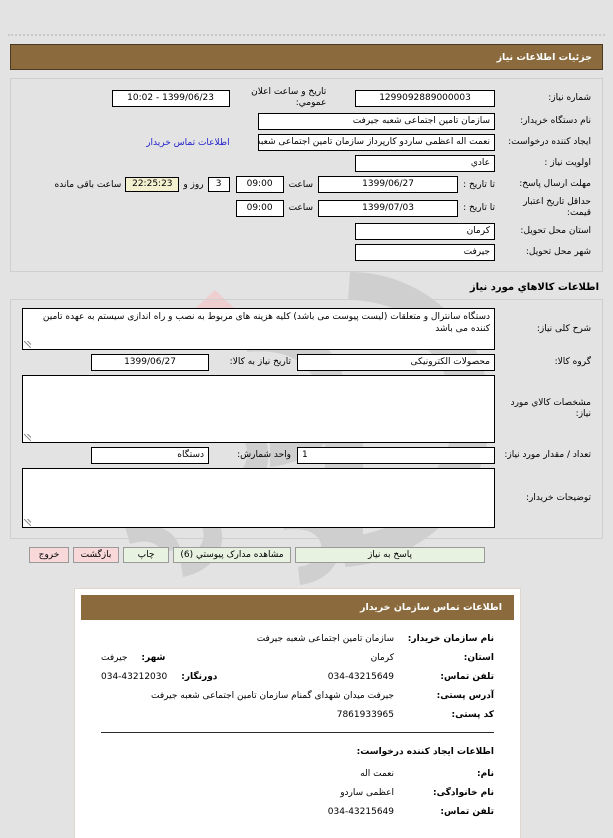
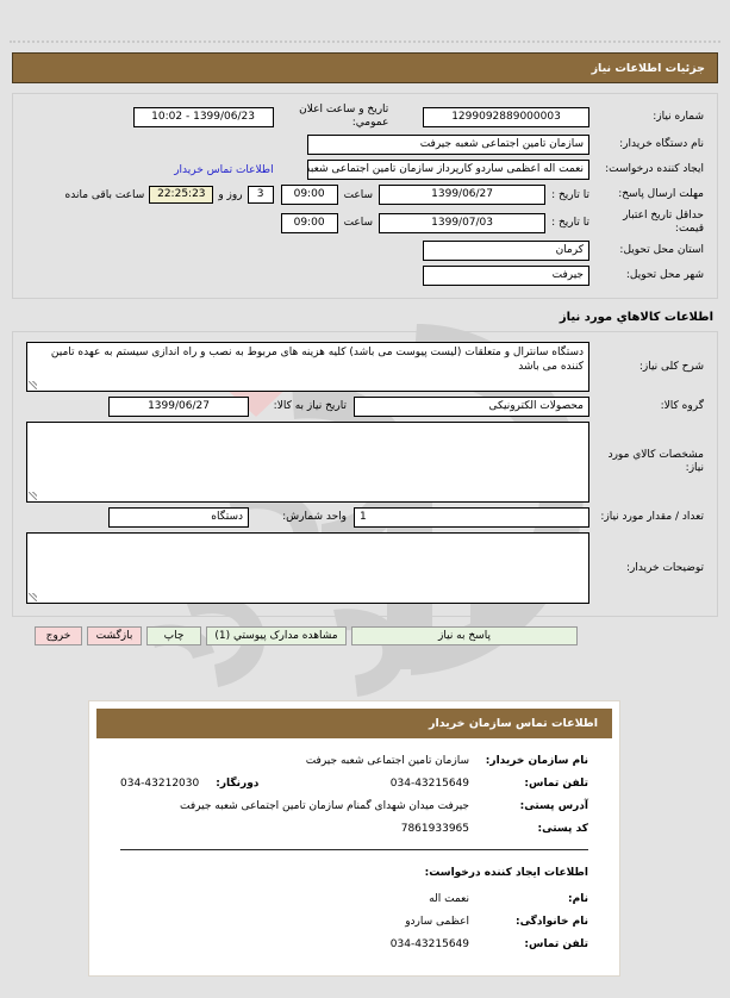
  جزئیات اطلاعات نیاز
  شماره نیاز:	1299092889000003	تاریخ و ساعت اعلان عمومي:	1399/06/23 - 10:02
  نام دستگاه خریدار:	سازمان تامین اجتماعی شعبه جیرفت
  ایجاد کننده درخواست:	نعمت اله اعظمی ساردو کارپرداز سازمان تامین اجتماعی شعبه	اطلاعات تماس خریدار
- اولویت نیاز :	عادي
  مهلت ارسال پاسخ:	تا تاریخ : 1399/06/27 ساعت 09:00	3 روز و 22:25:23 ساعت باقی مانده
  حداقل تاریخ اعتبار قیمت:	تا تاریخ : 1399/07/03 ساعت 09:00
  استان محل تحویل:	کرمان
  شهر محل تحویل:	جیرفت
  اطلاعات کالاهاي مورد نیاز
  شرح کلی نیاز:	دستگاه سانترال و متعلقات (لیست پیوست می باشد) کلیه هزینه های مربوط به نصب و راه اندازی سیستم به عهده تامین کننده می باشد
  گروه کالا:	محصولات الکترونیکی	تاریخ نیاز به کالا:	1399/06/27
  مشخصات کالاي مورد نیاز:
  تعداد / مقدار مورد نیاز:	1	واحد شمارش:	دستگاه
  توضیحات خریدار:
  پاسخ به نیاز
- مشاهده مدارک پیوستي (6)
+ مشاهده مدارک پیوستي (1)
  چاپ
  بازگشت
  خروج
  اطلاعات تماس سازمان خریدار
  نام سازمان خریدار:
  سازمان تامین اجتماعی شعبه جیرفت
- استان:
- کرمان
- شهر:
- جیرفت
  تلفن تماس:
  034-43215649
  دورنگار:
  034-43212030
  آدرس پستی:
  جیرفت میدان شهدای گمنام سازمان تامین اجتماعی شعبه جیرفت
  کد پستی:
  7861933965
  اطلاعات ایجاد کننده درخواست:
  نام:
  نعمت اله
  نام خانوادگی:
  اعظمی ساردو
  تلفن تماس:
  034-43215649
